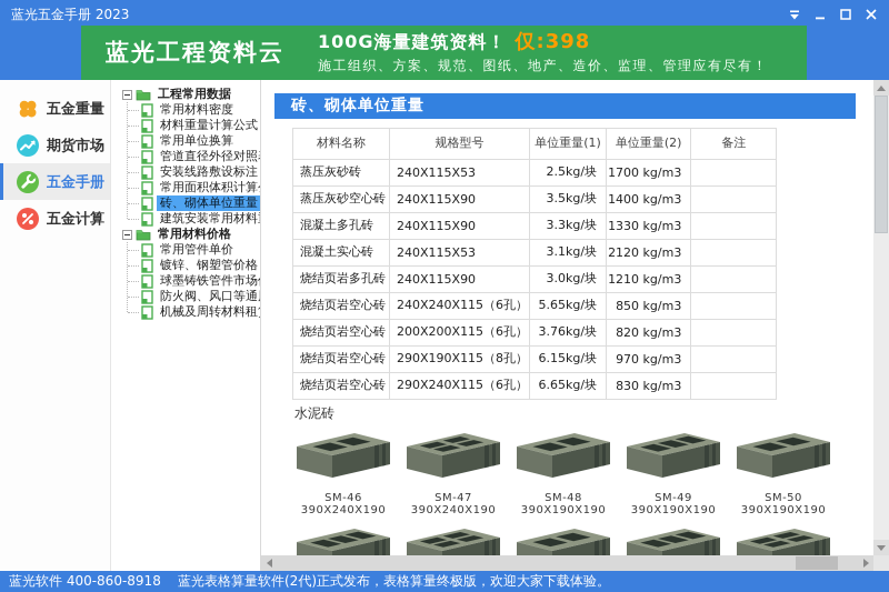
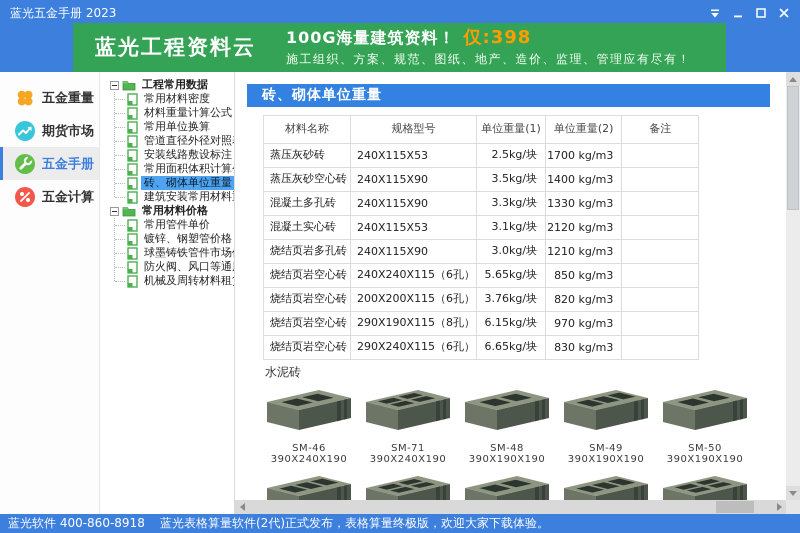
  蓝光五金手册 2023
  蓝光工程资料云
  100G海量建筑资料！ 仅:398
  施工组织、方案、规范、图纸、地产、造价、监理、管理应有尽有！
  五金重量
  期货市场
  五金手册
  五金计算
  工程常用数据
  常用材料密度
  材料重量计算公式
  常用单位换算
  管道直径外径对照
  安装线路敷设标注
  常用面积体积计算
  砖、砌体单位重量
  建筑安装常用材料
  常用材料价格
  常用管件单价
  镀锌、钢塑管价格
  球墨铸铁管件市场
  防火阀、风口等通
  机械及周转材料租
  砖、砌体单位重量
  材料名称	规格型号	单位重量(1)	单位重量(2)	备注
  蒸压灰砂砖	240X115X53	2.5kg/块	1700 kg/m3
  蒸压灰砂空心砖	240X115X90	3.5kg/块	1400 kg/m3
  混凝土多孔砖	240X115X90	3.3kg/块	1330 kg/m3
  混凝土实心砖	240X115X53	3.1kg/块	2120 kg/m3
  烧结页岩多孔砖	240X115X90	3.0kg/块	1210 kg/m3
  烧结页岩空心砖	240X240X115（6孔）	5.65kg/块	850 kg/m3
  烧结页岩空心砖	200X200X115（6孔）	3.76kg/块	820 kg/m3
  烧结页岩空心砖	290X190X115（8孔）	6.15kg/块	970 kg/m3
  烧结页岩空心砖	290X240X115（6孔）	6.65kg/块	830 kg/m3
  水泥砖
  SM-46
  390X240X190
- SM-47
+ SM-71
  390X240X190
  SM-48
  390X190X190
  SM-49
  390X190X190
  SM-50
  390X190X190
  蓝光软件 400-860-8918
  蓝光表格算量软件(2代)正式发布，表格算量终极版，欢迎大家下载体验。
